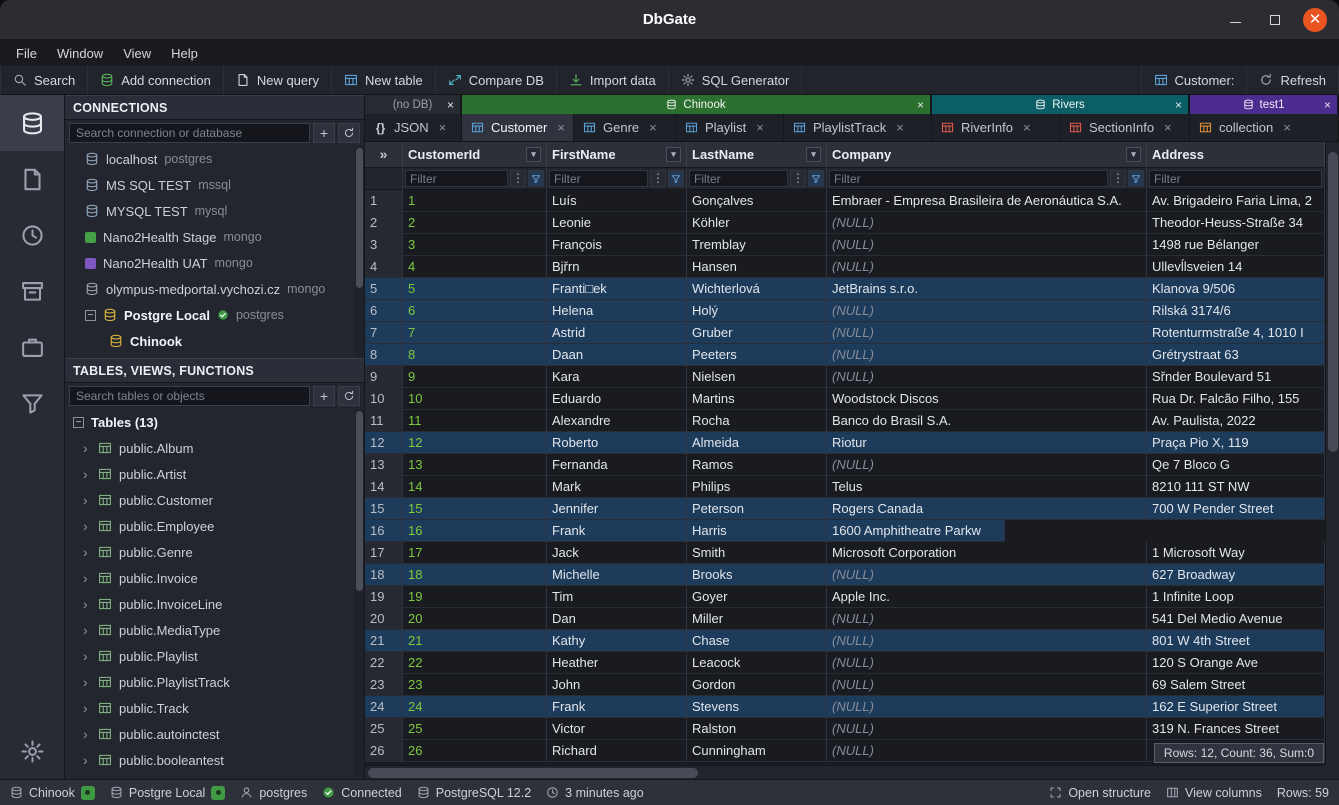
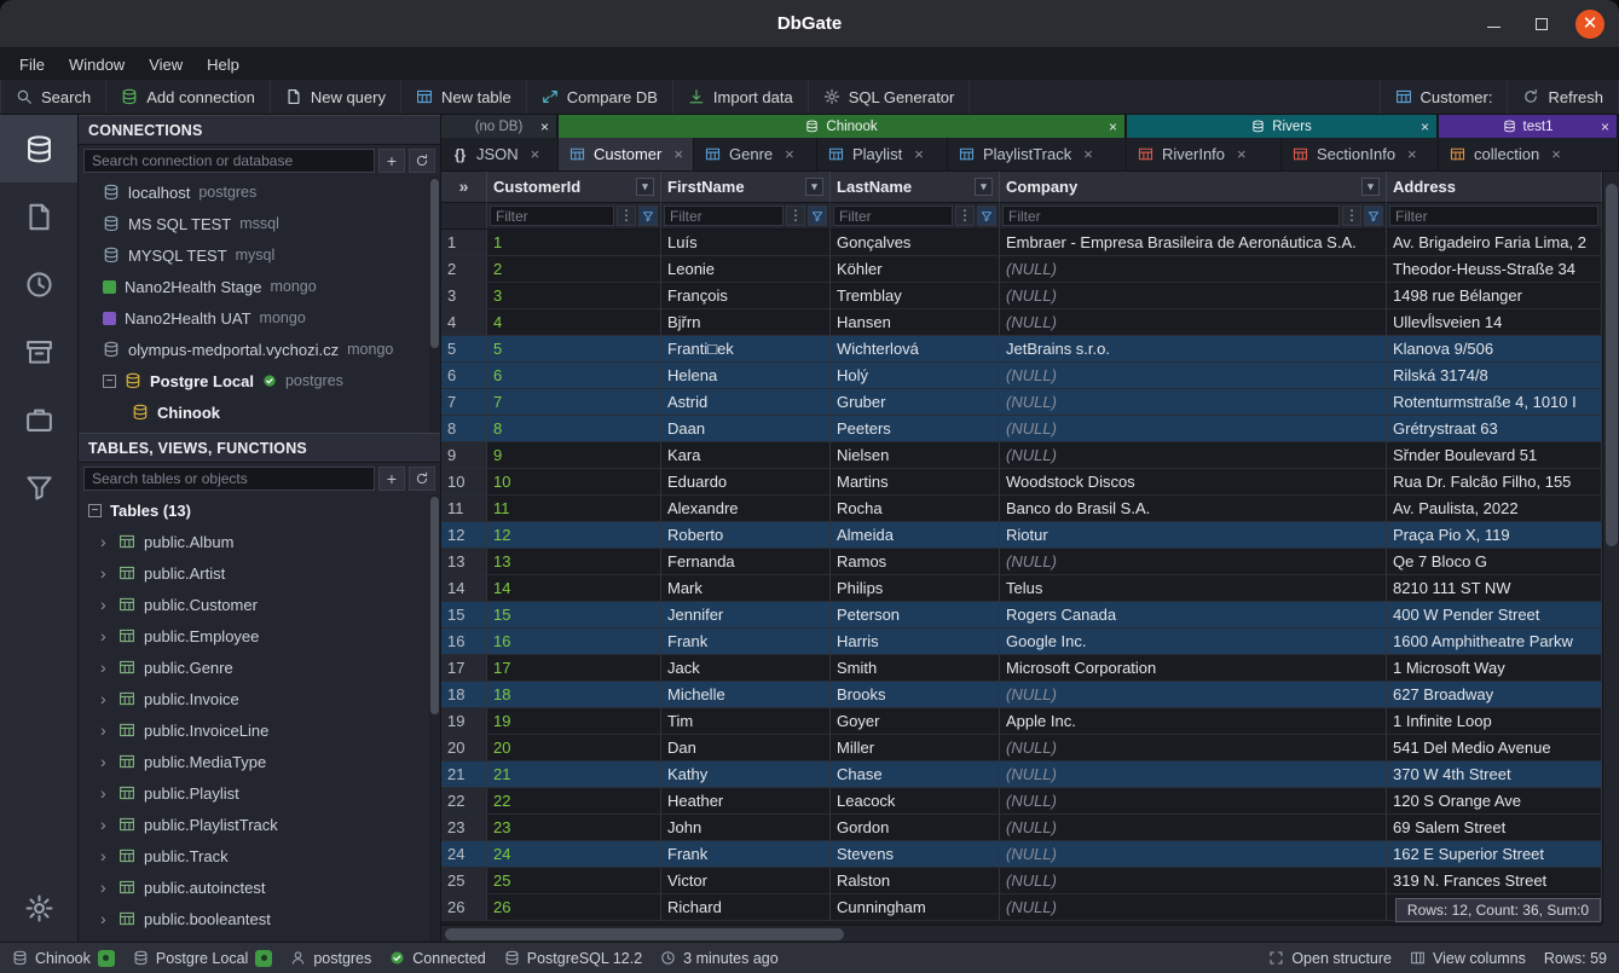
  DbGate
  ✕
  File
  Window
  View
  Help
  Search
  Add connection
  New query
  New table
  Compare DB
  Import data
  SQL Generator
  Customer:
  Refresh
  CONNECTIONS
  Search connection or database
  +
  localhost
  postgres
  MS SQL TEST
  mssql
  MYSQL TEST
  mysql
  Nano2Health Stage
  mongo
  Nano2Health UAT
  mongo
  olympus-medportal.vychozi.cz
  mongo
  −
  Postgre Local
  postgres
  Chinook
  TABLES, VIEWS, FUNCTIONS
  Search tables or objects
  +
  −
  Tables (13)
  ›
  public.Album
  ›
  public.Artist
  ›
  public.Customer
  ›
  public.Employee
  ›
  public.Genre
  ›
  public.Invoice
  ›
  public.InvoiceLine
  ›
  public.MediaType
  ›
  public.Playlist
  ›
  public.PlaylistTrack
  ›
  public.Track
  ›
  public.autoinctest
  ›
  public.booleantest
  (no DB)
  ×
  Chinook
  ×
  Rivers
  ×
  test1
  ×
  {}
  JSON
  ×
  Customer
  ×
  Genre
  ×
  Playlist
  ×
  PlaylistTrack
  ×
  RiverInfo
  ×
  SectionInfo
  ×
  collection
  ×
  »
  CustomerId
  ▾
  FirstName
  ▾
  LastName
  ▾
  Company
  ▾
  Address
  Filter
  ⋮
  Filter
  ⋮
  Filter
  ⋮
  Filter
  ⋮
  Filter
  1
  1
  Luís
  Gonçalves
  Embraer - Empresa Brasileira de Aeronáutica S.A.
  Av. Brigadeiro Faria Lima, 2
  2
  2
  Leonie
  Köhler
  (NULL)
  Theodor-Heuss-Straße 34
  3
  3
  François
  Tremblay
  (NULL)
  1498 rue Bélanger
  4
  4
  Bjřrn
  Hansen
  (NULL)
  Ullevĺlsveien 14
  5
  5
  Franti□ek
  Wichterlová
  JetBrains s.r.o.
  Klanova 9/506
  6
  6
  Helena
  Holý
  (NULL)
- Rilská 3174/6
+ Rilská 3174/8
  7
  7
  Astrid
  Gruber
  (NULL)
  Rotenturmstraße 4, 1010 I
  8
  8
  Daan
  Peeters
  (NULL)
  Grétrystraat 63
  9
  9
  Kara
  Nielsen
  (NULL)
  Sřnder Boulevard 51
  10
  10
  Eduardo
  Martins
  Woodstock Discos
  Rua Dr. Falcão Filho, 155
  11
  11
  Alexandre
  Rocha
  Banco do Brasil S.A.
  Av. Paulista, 2022
  12
  12
  Roberto
  Almeida
  Riotur
  Praça Pio X, 119
  13
  13
  Fernanda
  Ramos
  (NULL)
  Qe 7 Bloco G
  14
  14
  Mark
  Philips
  Telus
  8210 111 ST NW
  15
  15
  Jennifer
  Peterson
  Rogers Canada
- 700 W Pender Street
+ 400 W Pender Street
  16
  16
  Frank
  Harris
+ Google Inc.
  1600 Amphitheatre Parkw
  17
  17
  Jack
  Smith
  Microsoft Corporation
  1 Microsoft Way
  18
  18
  Michelle
  Brooks
  (NULL)
  627 Broadway
  19
  19
  Tim
  Goyer
  Apple Inc.
  1 Infinite Loop
  20
  20
  Dan
  Miller
  (NULL)
  541 Del Medio Avenue
  21
  21
  Kathy
  Chase
  (NULL)
- 801 W 4th Street
+ 370 W 4th Street
  22
  22
  Heather
  Leacock
  (NULL)
  120 S Orange Ave
  23
  23
  John
  Gordon
  (NULL)
  69 Salem Street
  24
  24
  Frank
  Stevens
  (NULL)
  162 E Superior Street
  25
  25
  Victor
  Ralston
  (NULL)
  319 N. Frances Street
  26
  26
  Richard
  Cunningham
  (NULL)
  Rows: 12, Count: 36, Sum:0
  Chinook
  Postgre Local
  postgres
  Connected
  PostgreSQL 12.2
  3 minutes ago
  Open structure
  View columns
  Rows: 59
